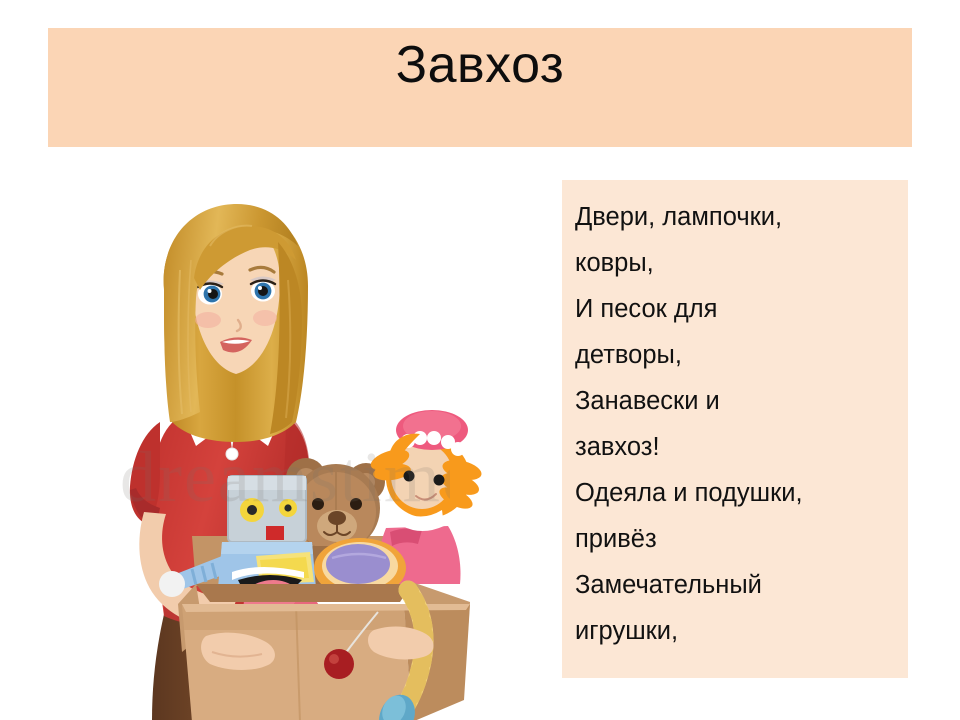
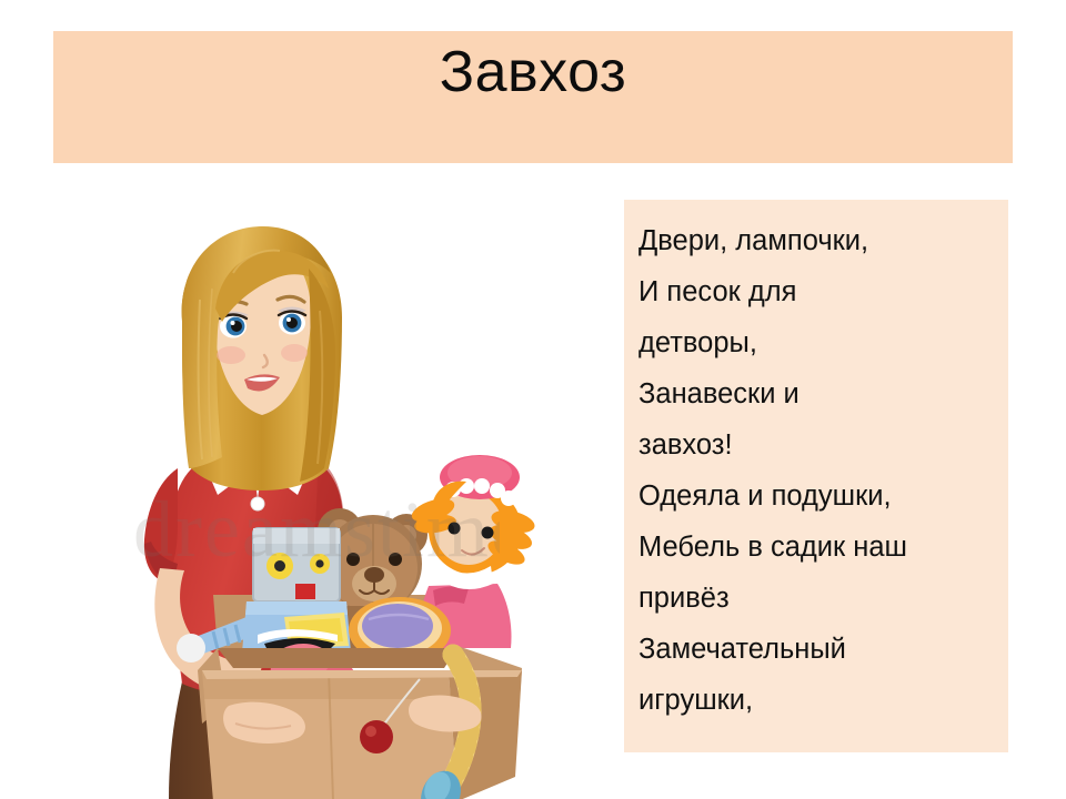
  Завхоз
  dreamstim
  Двери, лампочки,
- ковры,
  И песок для
  детворы,
  Занавески и
  завхоз!
  Одеяла и подушки,
+ Мебель в садик наш
  привёз
  Замечательный
  игрушки,
